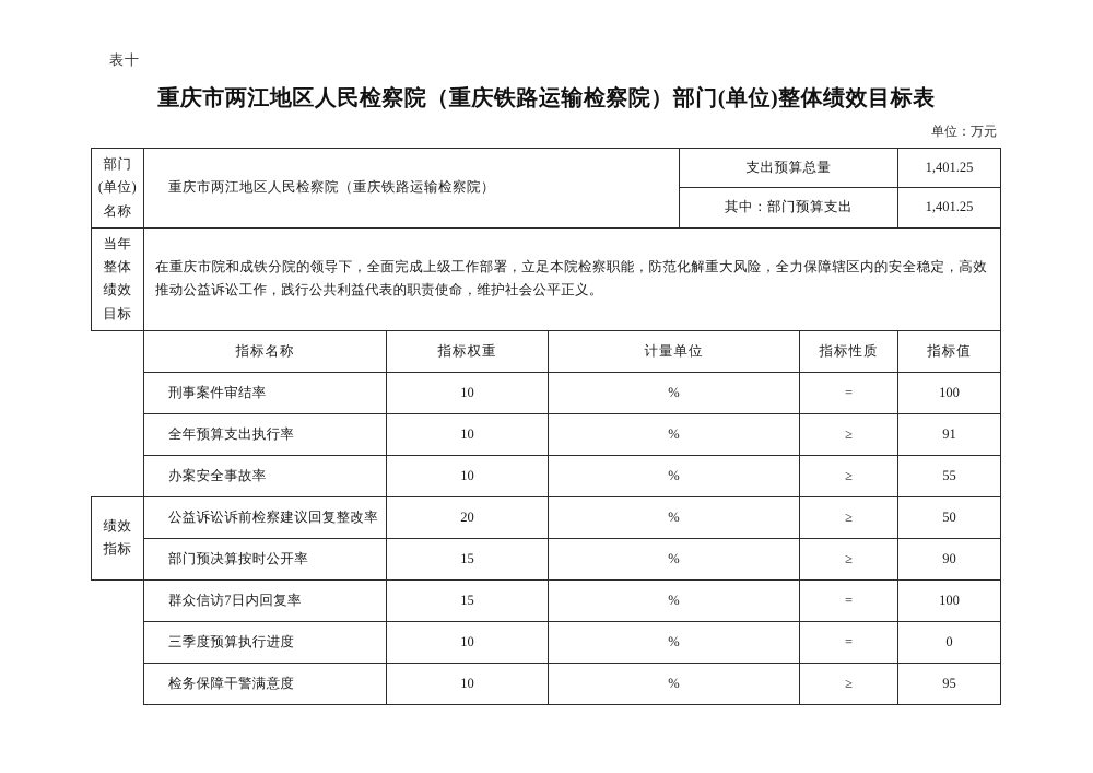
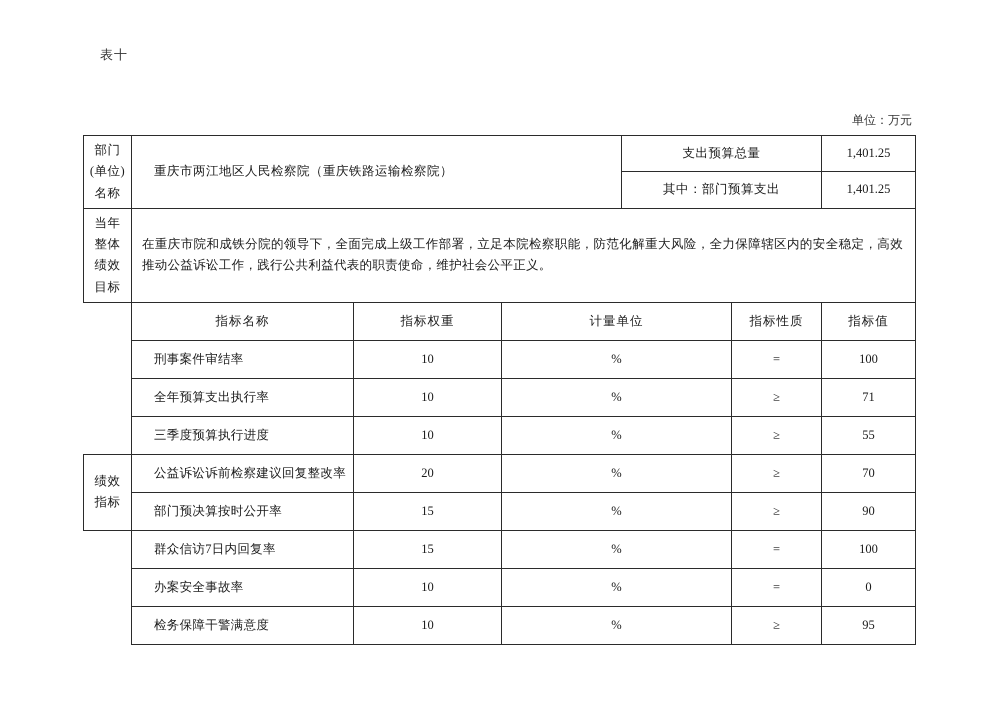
  表十
- 重庆市两江地区人民检察院（重庆铁路运输检察院）部门(单位)整体绩效目标表
  单位：万元
  部门 (单位) 名称	重庆市两江地区人民检察院（重庆铁路运输检察院）	支出预算总量	1,401.25
  其中：部门预算支出	1,401.25
  当年 整体 绩效 目标	在重庆市院和成铁分院的领导下，全面完成上级工作部署，立足本院检察职能，防范化解重大风险，全力保障辖区内的安全稳定，高效推动公益诉讼工作，践行公共利益代表的职责使命，维护社会公平正义。
  	指标名称	指标权重	计量单位	指标性质	指标值
  	刑事案件审结率	10	%	=	100
- 	全年预算支出执行率	10	%	≥	91
+ 	全年预算支出执行率	10	%	≥	71
- 	办案安全事故率	10	%	≥	55
+ 	三季度预算执行进度	10	%	≥	55
- 绩效 指标	公益诉讼诉前检察建议回复整改率	20	%	≥	50
+ 绩效 指标	公益诉讼诉前检察建议回复整改率	20	%	≥	70
  部门预决算按时公开率	15	%	≥	90
  	群众信访7日内回复率	15	%	=	100
- 	三季度预算执行进度	10	%	=	0
+ 	办案安全事故率	10	%	=	0
  	检务保障干警满意度	10	%	≥	95
